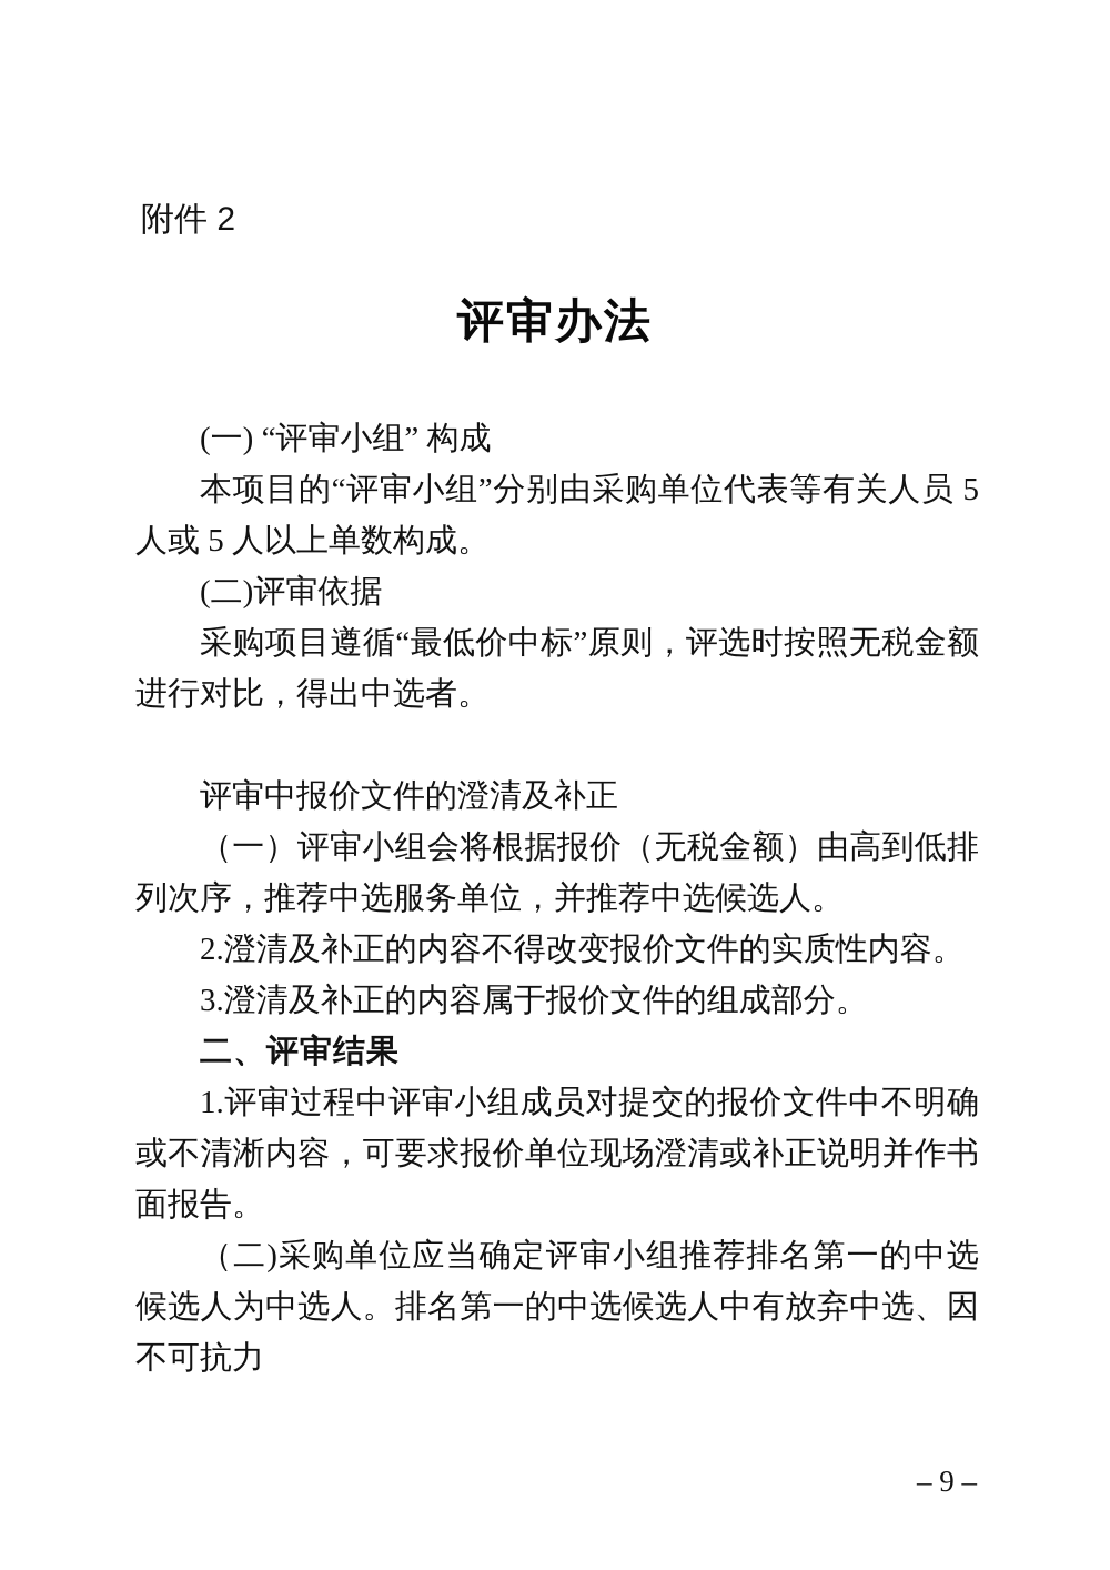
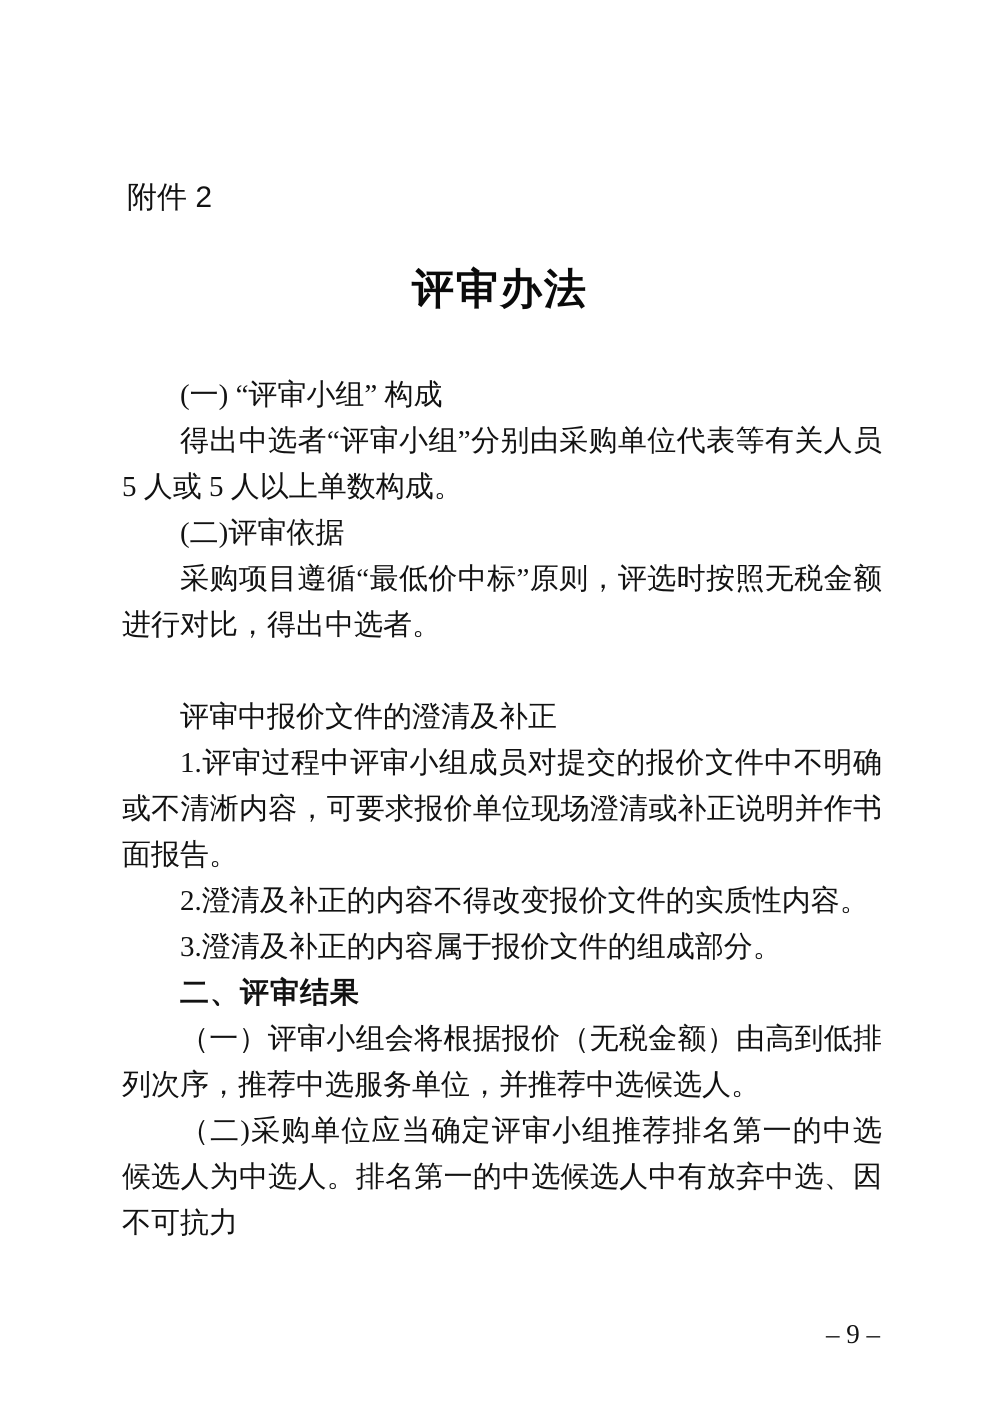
  附件 2
  评审办法
  (一) “评审小组” 构成
- 本项目的“评审小组”分别由采购单位代表等有关人员 5 人或 5 人以上单数构成。
+ 得出中选者“评审小组”分别由采购单位代表等有关人员 5 人或 5 人以上单数构成。
  (二)评审依据
  采购项目遵循“最低价中标”原则，评选时按照无税金额进行对比，得出中选者。
  评审中报价文件的澄清及补正
- （一）评审小组会将根据报价（无税金额）由高到低排列次序，推荐中选服务单位，并推荐中选候选人。
+ 1.评审过程中评审小组成员对提交的报价文件中不明确或不清淅内容，可要求报价单位现场澄清或补正说明并作书面报告。
  2.澄清及补正的内容不得改变报价文件的实质性内容。
  3.澄清及补正的内容属于报价文件的组成部分。
  二、评审结果
- 1.评审过程中评审小组成员对提交的报价文件中不明确或不清淅内容，可要求报价单位现场澄清或补正说明并作书面报告。
+ （一）评审小组会将根据报价（无税金额）由高到低排列次序，推荐中选服务单位，并推荐中选候选人。
  （二)采购单位应当确定评审小组推荐排名第一的中选候选人为中选人。排名第一的中选候选人中有放弃中选、因不可抗力
  – 9 –
